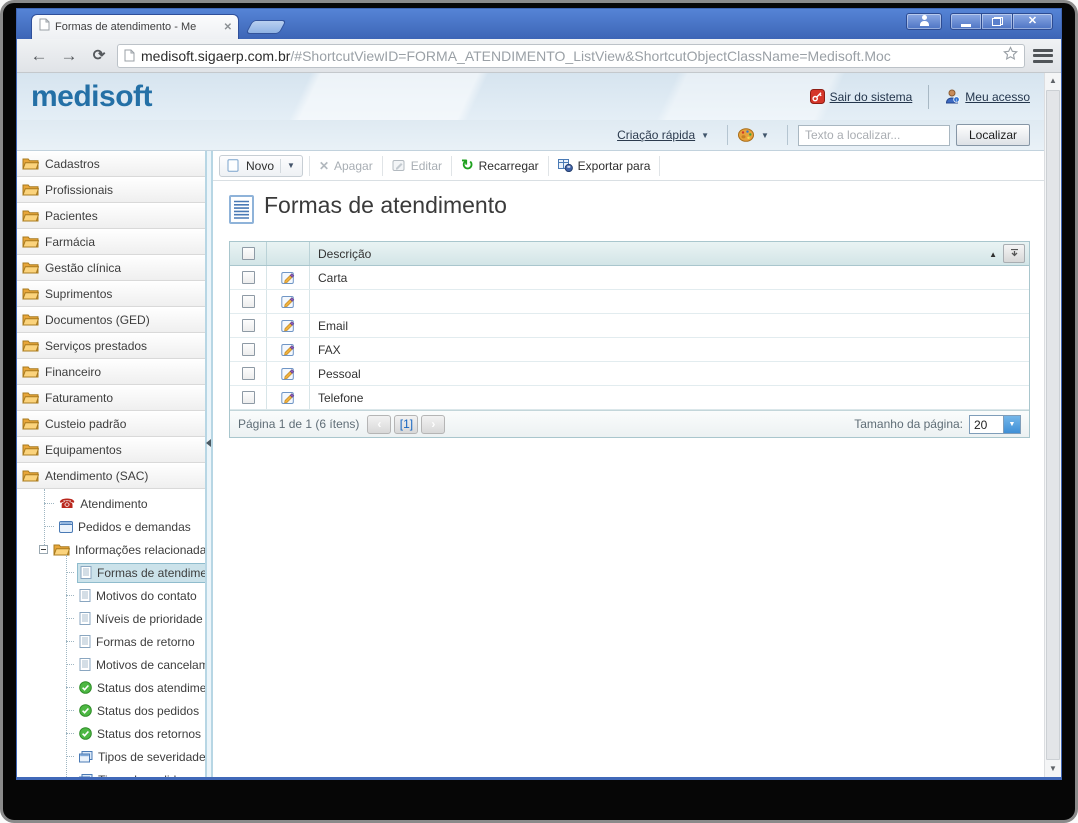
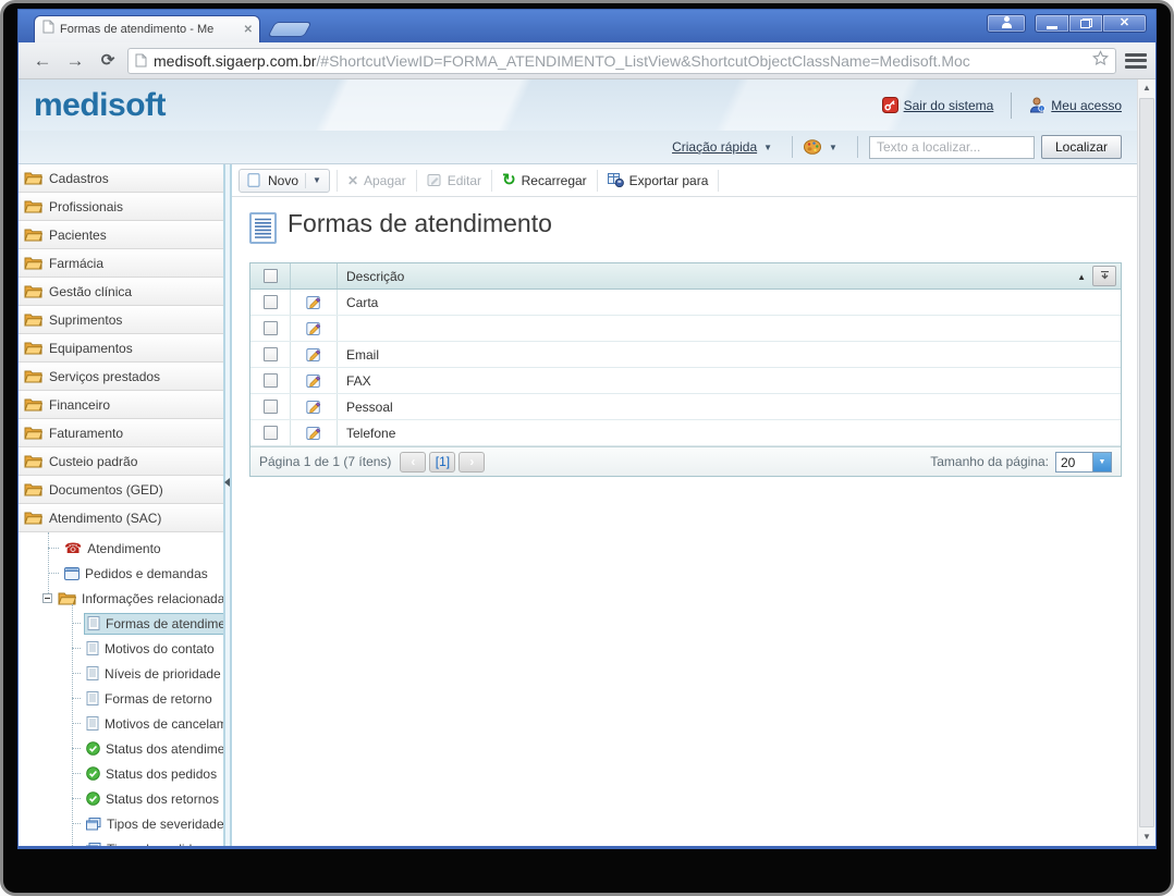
  Formas de atendimento - Me
  ✕
  ✕
  ←
  →
  ⟳
  medisoft.sigaerp.com.br/#ShortcutViewID=FORMA_ATENDIMENTO_ListView&ShortcutObjectClassName=Medisoft.Moc
  medisoft
  Sair do sistema
  Meu acesso
  Criação rápida
  ▼
  ▼
  Texto a localizar...
  Localizar
  Cadastros
  Profissionais
  Pacientes
  Farmácia
  Gestão clínica
  Suprimentos
- Documentos (GED)
+ Equipamentos
  Serviços prestados
  Financeiro
  Faturamento
  Custeio padrão
- Equipamentos
+ Documentos (GED)
  Atendimento (SAC)
  ☎
  Atendimento
  Pedidos e demandas
  Informações relacionada
  Formas de atendime
  Motivos do contato
  Níveis de prioridade
  Formas de retorno
  Motivos de cancelam
  Status dos atendime
  Status dos pedidos
  Status dos retornos
  Tipos de severidade
  Novo
  ▼
  ✕
  Apagar
  Editar
  ↻
  Recarregar
  Exportar para
  Formas de atendimento
  Descrição
  ▲
  Carta
  Email
  FAX
  Pessoal
  Telefone
- Página 1 de 1 (6 ítens)
+ Página 1 de 1 (7 ítens)
  ‹
  [1]
  ›
  Tamanho da página:
  20
  ▲
  ▼
